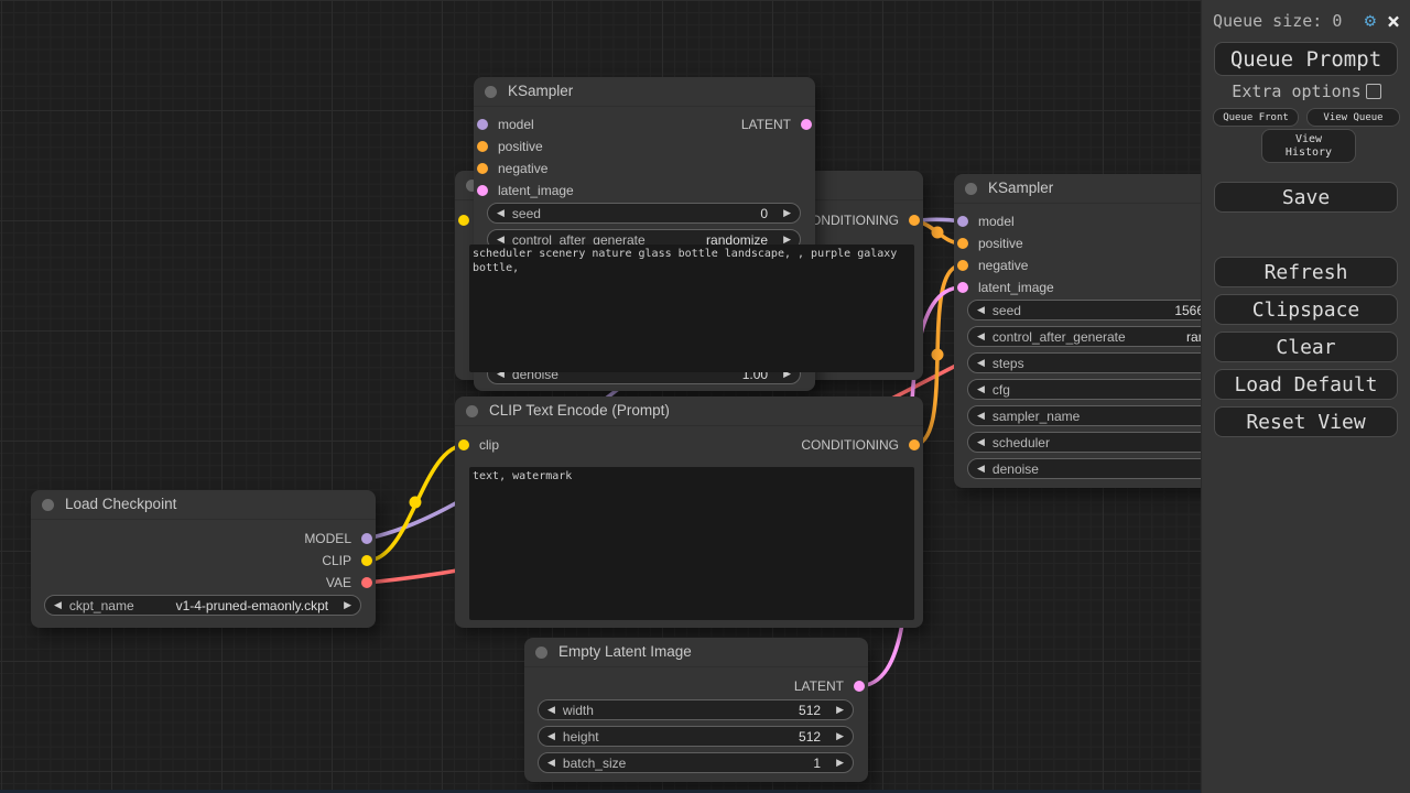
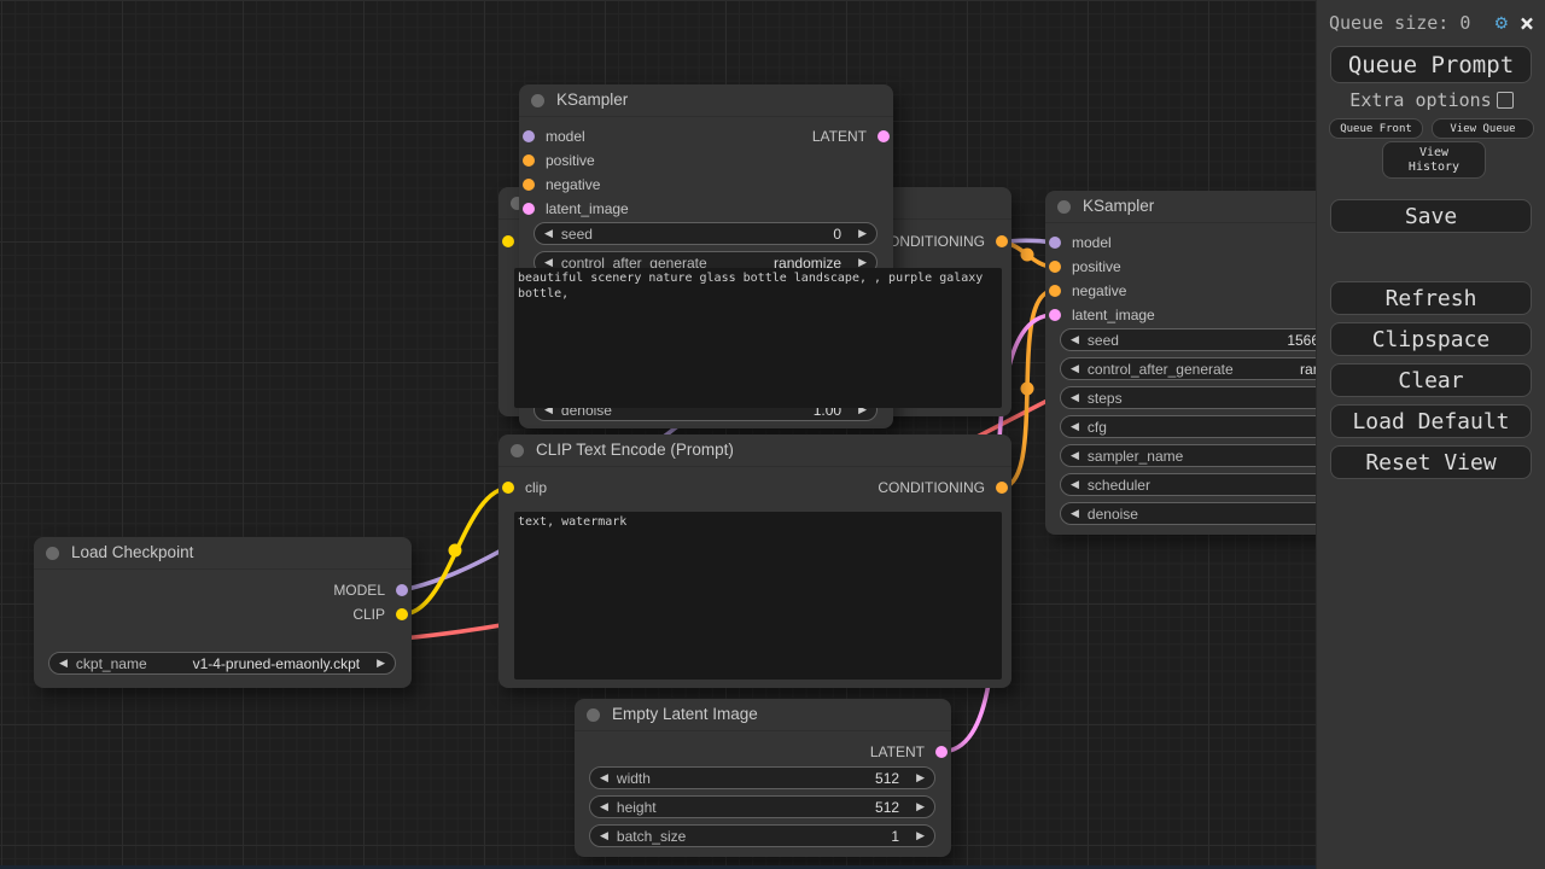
  ONDITIONING
  KSampler
  model
  positive
  negative
  latent_image
  LATENT
  ◀
  seed
  0
  ▶
  ◀
  control_after_generate
  randomize
  ▶
  ◀
  denoise
  1.00
  ▶
- scheduler scenery nature glass bottle landscape, , purple galaxy bottle,
+ beautiful scenery nature glass bottle landscape, , purple galaxy bottle,
  CLIP Text Encode (Prompt)
  clip
  CONDITIONING
  text, watermark
  Load Checkpoint
  MODEL
  CLIP
- VAE
  ◀
  ckpt_name
  v1-4-pruned-emaonly.ckpt
  ▶
  KSampler
  model
  positive
  negative
  latent_image
  ◀
  seed
  ◀
  control_after_generate
  ◀
  steps
  ◀
  cfg
  ◀
  sampler_name
  ◀
  scheduler
  ◀
  denoise
  Empty Latent Image
  LATENT
  ◀
  width
  512
  ▶
  ◀
  height
  512
  ▶
  ◀
  batch_size
  1
  ▶
  Queue size: 0
  ⚙
  ×
  Queue Prompt
  Extra options
  Queue Front
  View Queue
  View History
  Save
  Refresh
  Clipspace
  Clear
  Load Default
  Reset View
